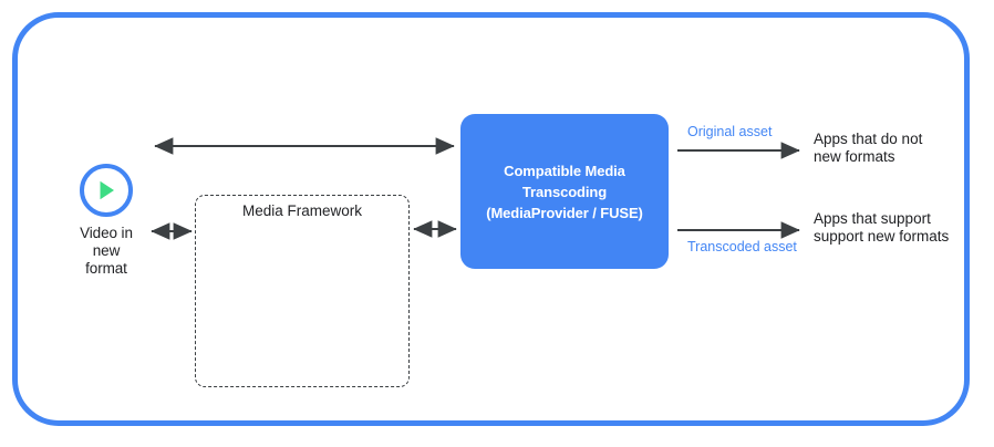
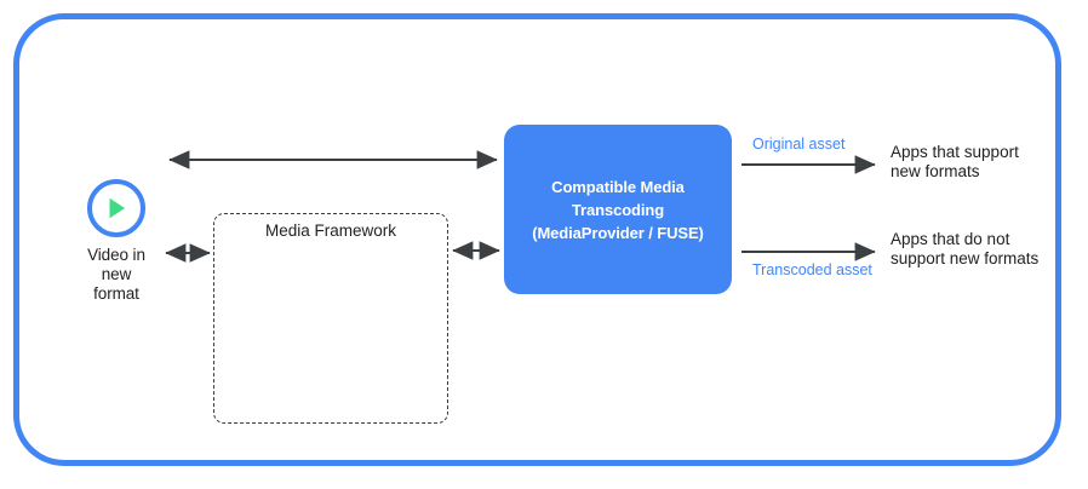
  Video in
  new
  format
  Media Framework
  Compatible Media
  Transcoding
  (MediaProvider / FUSE)
  Original asset
  Transcoded asset
- Apps that do not
+ Apps that support
  new formats
- Apps that support
+ Apps that do not
  support new formats
